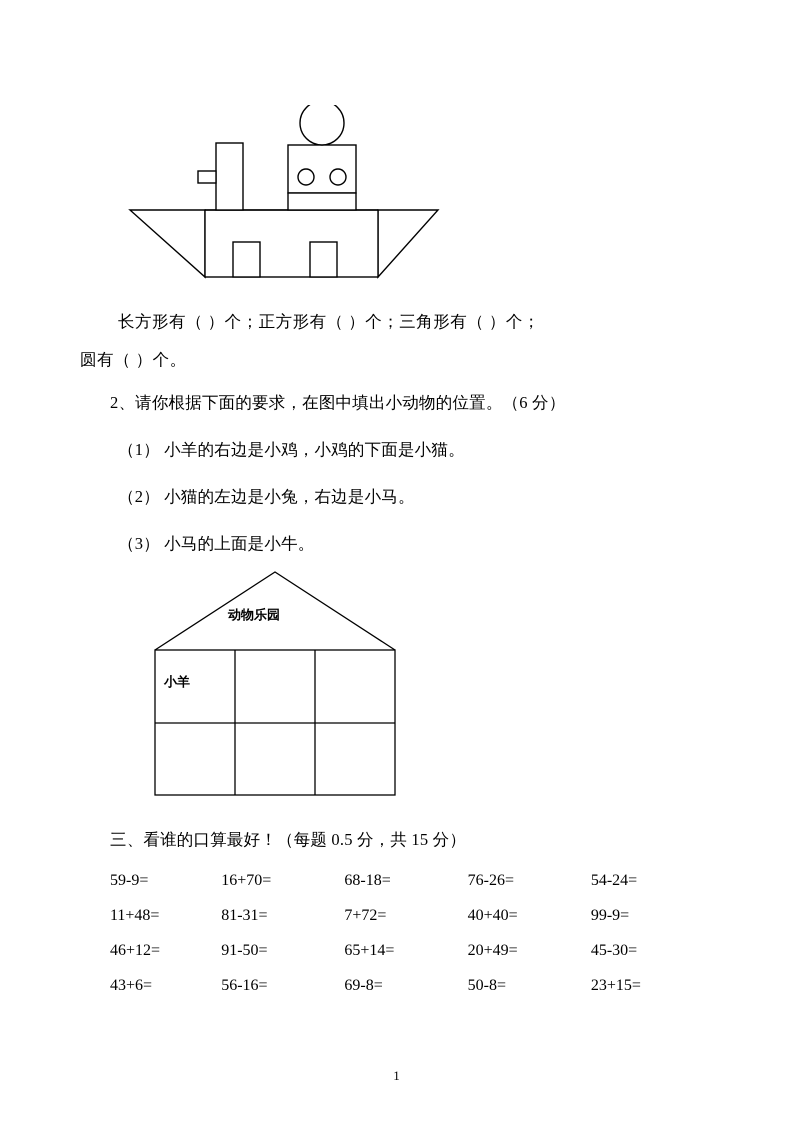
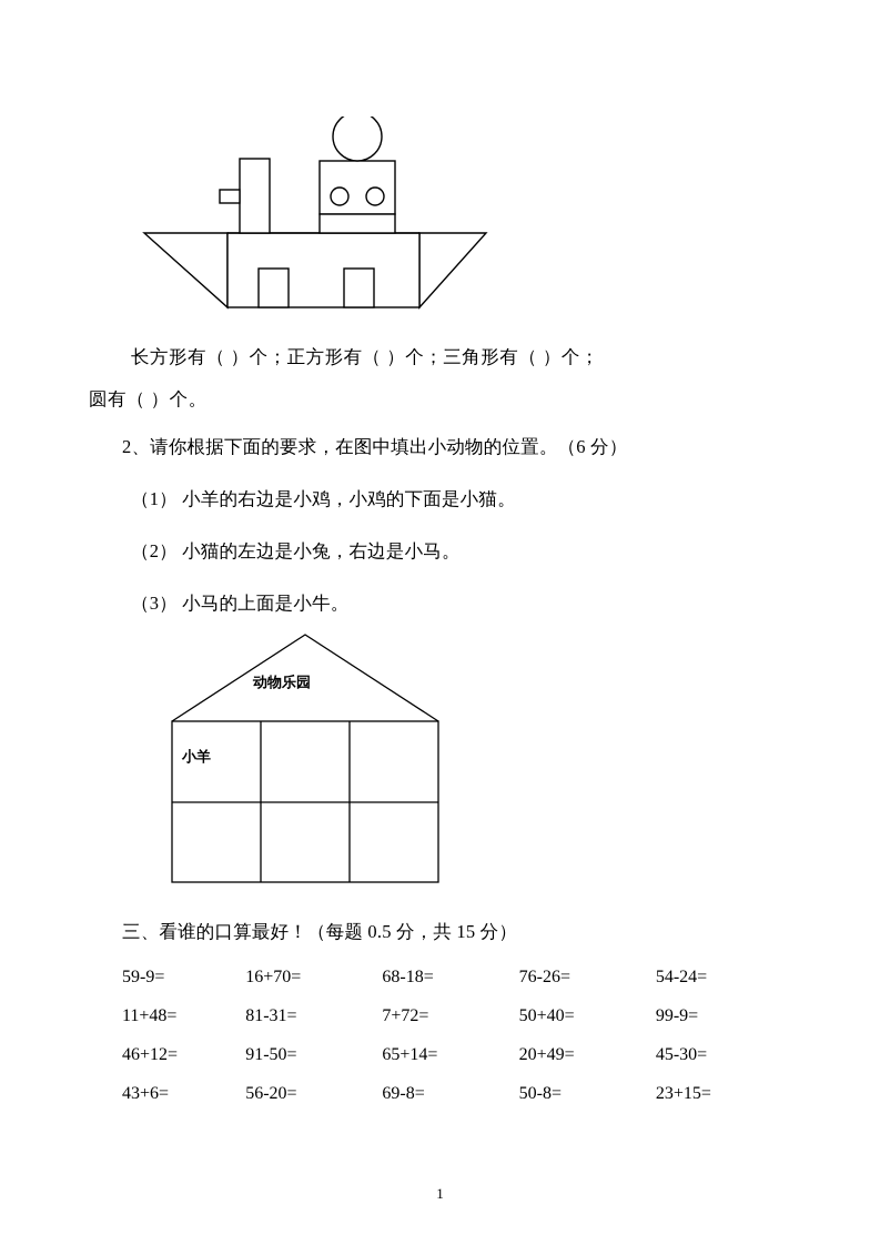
  长方形有（ ）个；正方形有（ ）个；三角形有（ ）个；
  圆有（ ）个。
  2、请你根据下面的要求，在图中填出小动物的位置。（6 分）
  （1） 小羊的右边是小鸡，小鸡的下面是小猫。
  （2） 小猫的左边是小兔，右边是小马。
  （3） 小马的上面是小牛。
  动物乐园
  小羊
  三、看谁的口算最好！（每题 0.5 分，共 15 分）
  59-9=
  16+70=
  68-18=
  76-26=
  54-24=
  11+48=
  81-31=
  7+72=
- 40+40=
+ 50+40=
  99-9=
  46+12=
  91-50=
  65+14=
  20+49=
  45-30=
  43+6=
- 56-16=
+ 56-20=
  69-8=
  50-8=
  23+15=
  1
